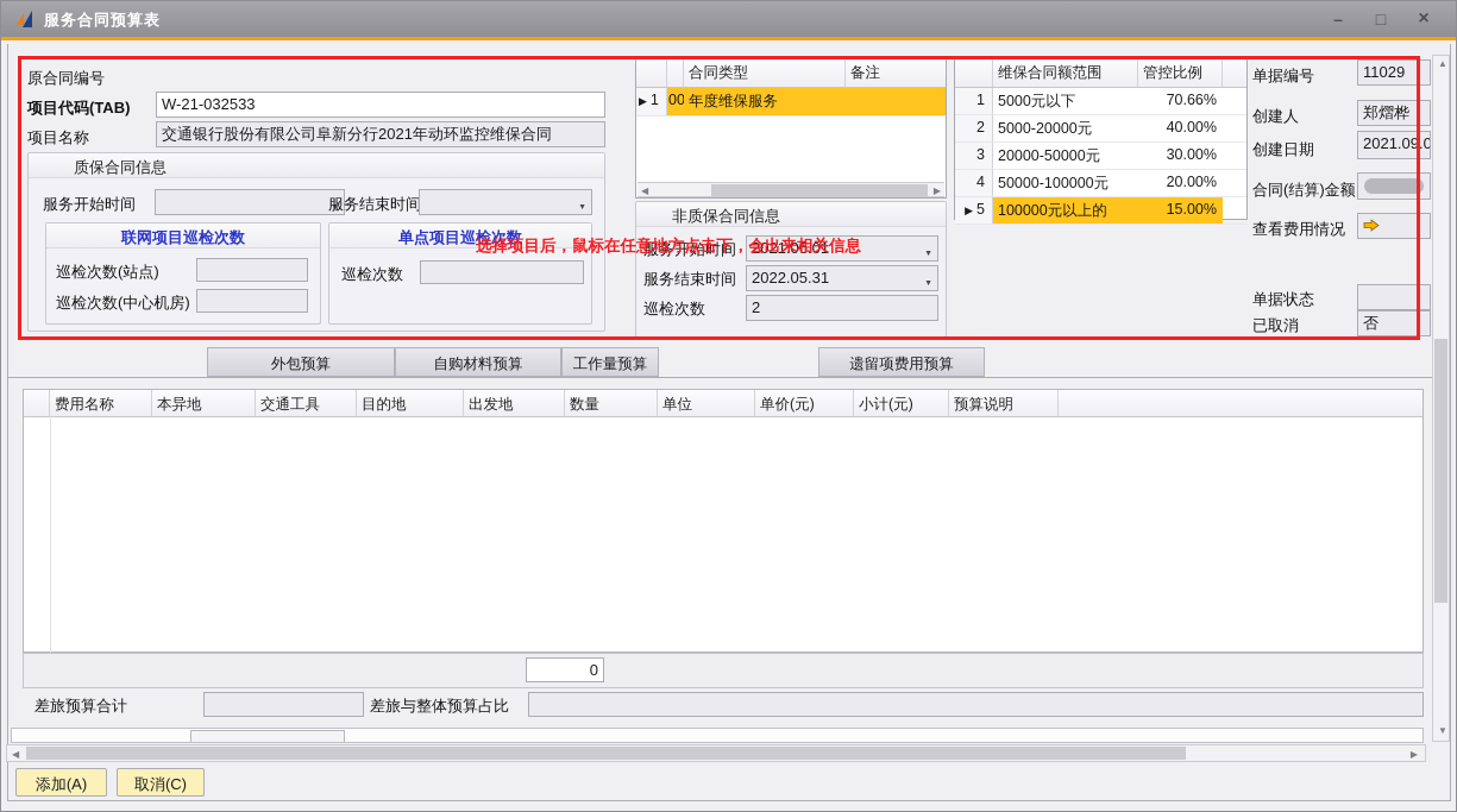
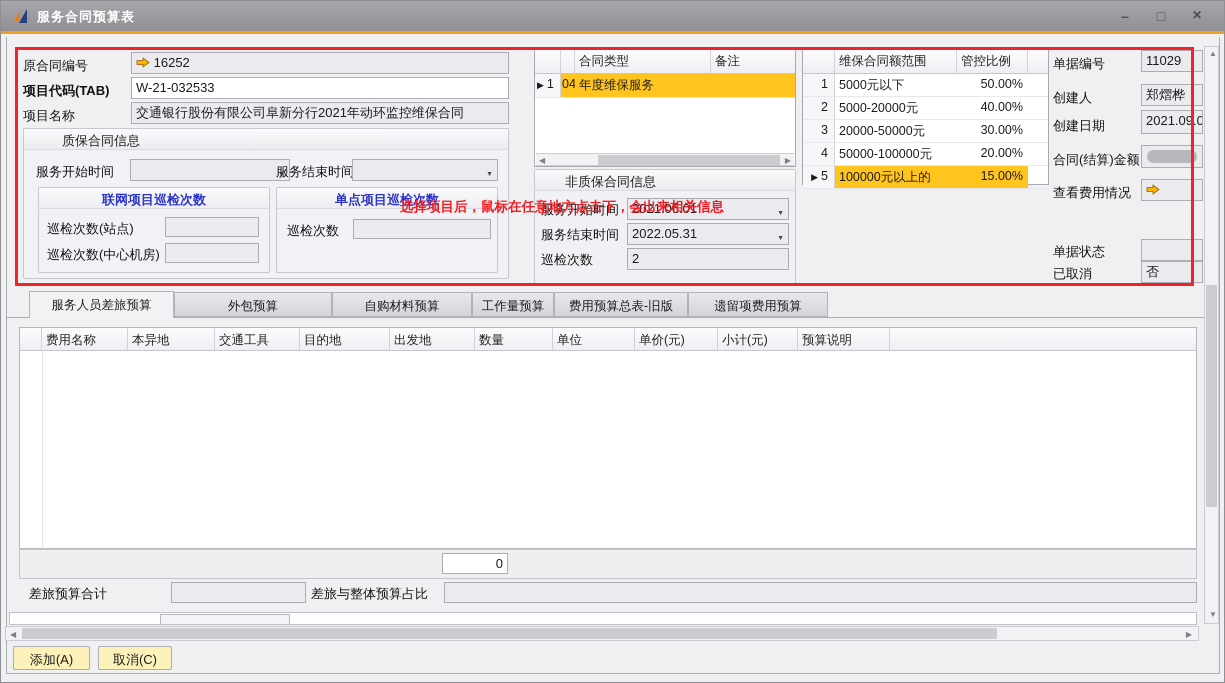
  服务合同预算表
  –
  □
  ×
  选择项目后，鼠标在任意地方点击下，会出来相关信息
  原合同编号
+ 16252
  项目代码(TAB)
  W-21-032533
  项目名称
  交通银行股份有限公司阜新分行2021年动环监控维保合同
  质保合同信息
  服务开始时间
  服务结束时间
  联网项目巡检次数
  巡检次数(站点)
  巡检次数(中心机房)
  单点项目巡检次数
  巡检次数
  合同类型
  备注
  ▶ 1
- 00
+ 04
  年度维保服务
  ◀
  ▶
  非质保合同信息
  服务开始时间
  2021.06.01
  服务结束时间
  2022.05.31
  巡检次数
  2
  维保合同额范围
  管控比例
  1
  5000元以下
- 70.66%
+ 50.00%
  2
  5000-20000元
  40.00%
  3
  20000-50000元
  30.00%
  4
  50000-100000元
  20.00%
  ▶ 5
  100000元以上的
  15.00%
  单据编号
  11029
  创建人
  郑熠桦
  创建日期
  2021.09.0
  合同(结算)金额
  查看费用情况
  单据状态
  已取消
  否
  ▲
  ▼
+ 服务人员差旅预算
  外包预算
  自购材料预算
  工作量预算
+ 费用预算总表-旧版
  遗留项费用预算
  费用名称
  本异地
  交通工具
  目的地
  出发地
  数量
  单位
  单价(元)
  小计(元)
  预算说明
  0
  差旅预算合计
  差旅与整体预算占比
  ◀
  ▶
  添加(A)
  取消(C)
